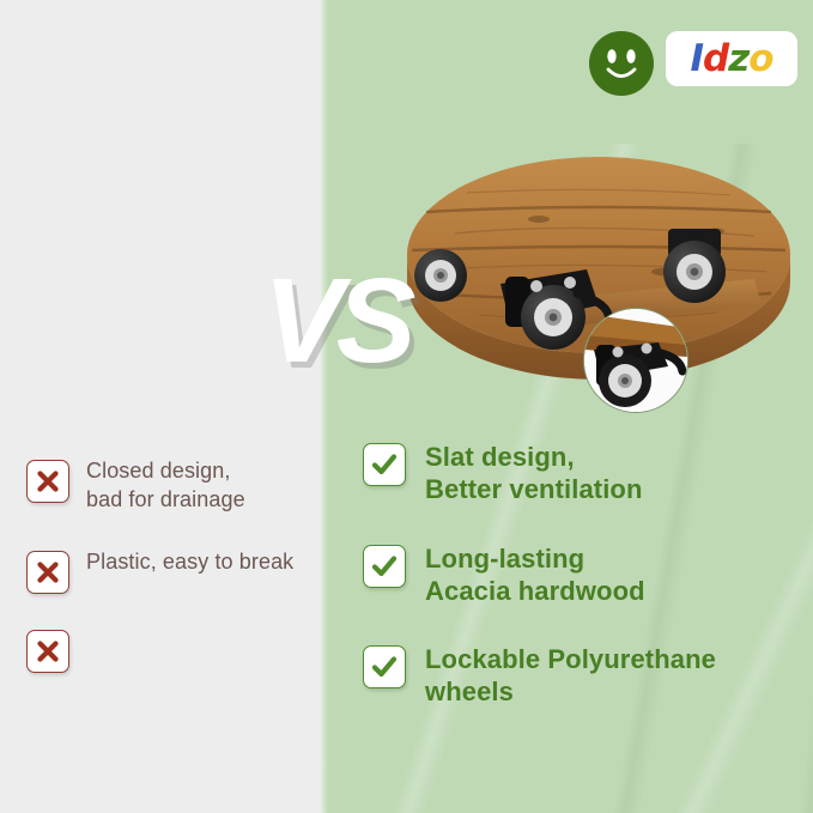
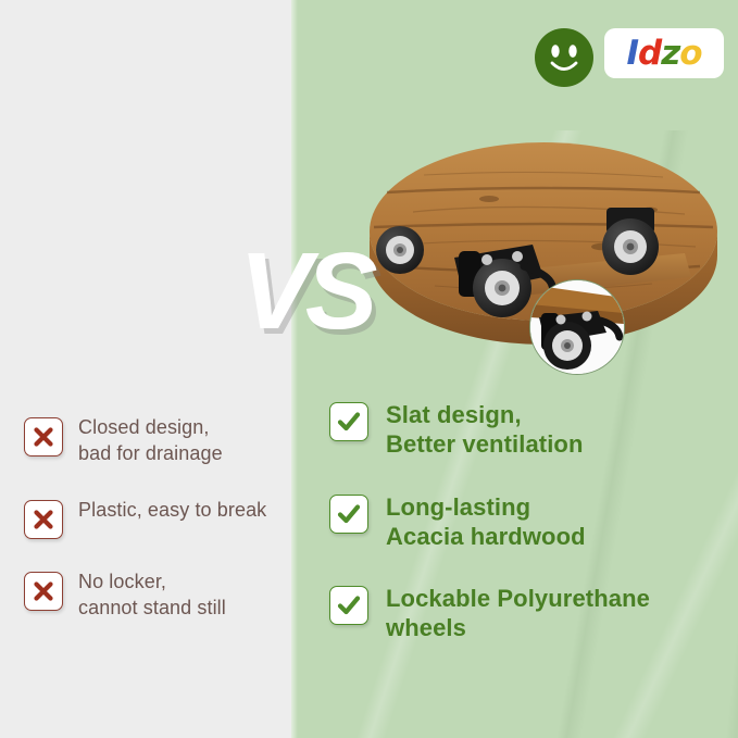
  Idzo
  VS
  Closed design,
  bad for drainage
  Plastic, easy to break
+ No locker,
+ cannot stand still
  Slat design,
  Better ventilation
  Long-lasting
  Acacia hardwood
  Lockable Polyurethane
  wheels
